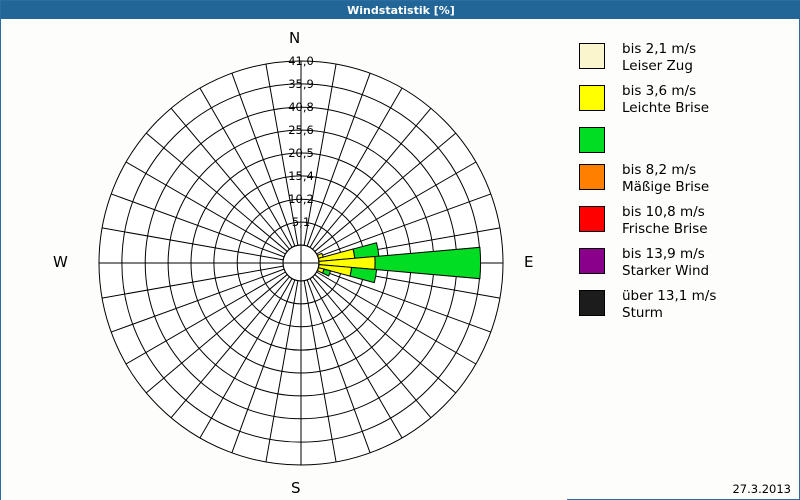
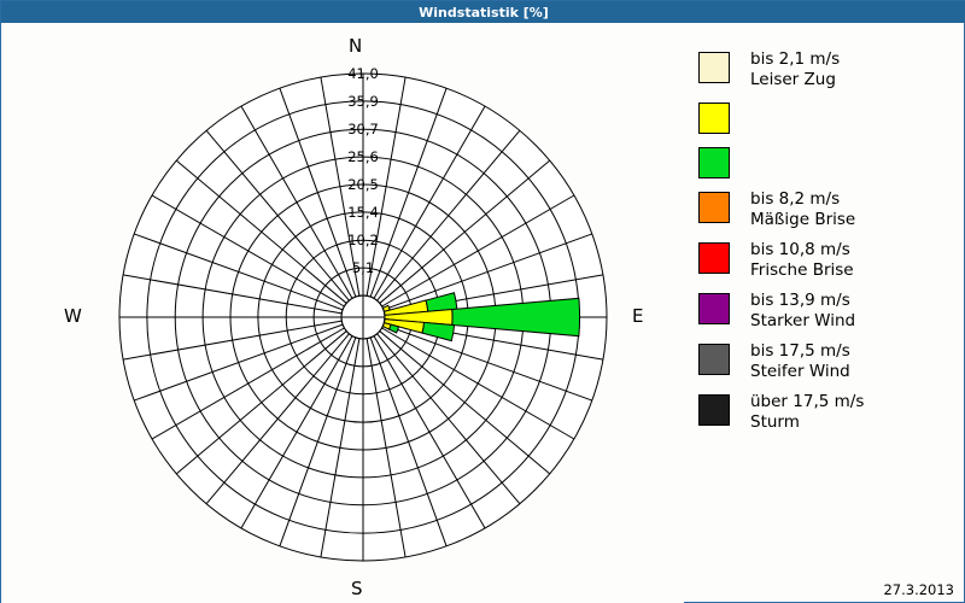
  Windstatistik [%]
  5,1
  10,2
  15,4
  20,5
  25,6
- 40,8
+ 30,7
  35,9
  41,0
  N
  S
  W
  E
  bis 2,1 m/s
  Leiser Zug
- bis 3,6 m/s
- Leichte Brise
  bis 8,2 m/s
  Mäßige Brise
  bis 10,8 m/s
  Frische Brise
  bis 13,9 m/s
  Starker Wind
+ bis 17,5 m/s
+ Steifer Wind
- über 13,1 m/s
+ über 17,5 m/s
  Sturm
  27.3.2013
